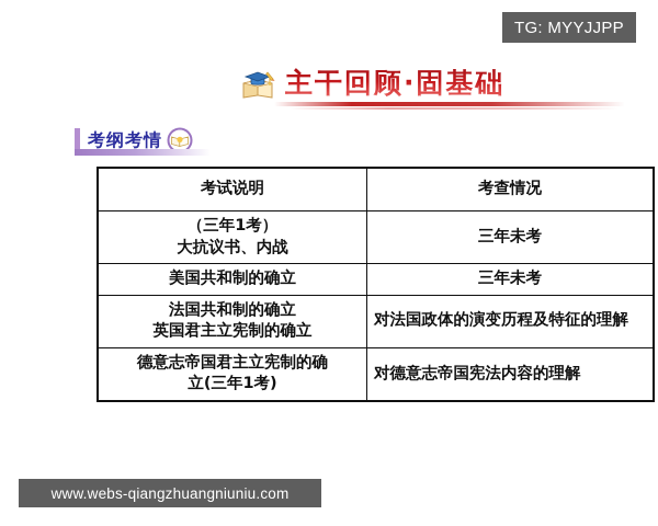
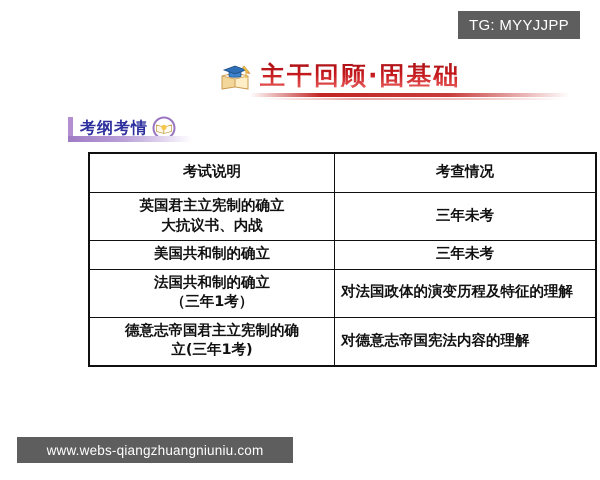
  TG: MYYJJPP
  主干回顾·固基础
  考纲考情
  考试说明	考查情况
- （三年1考） 大抗议书、内战	三年未考
+ 英国君主立宪制的确立 大抗议书、内战	三年未考
  美国共和制的确立	三年未考
- 法国共和制的确立 英国君主立宪制的确立	对法国政体的演变历程及特征的理解
+ 法国共和制的确立 （三年1考）	对法国政体的演变历程及特征的理解
  德意志帝国君主立宪制的确 立(三年1考)	对德意志帝国宪法内容的理解
  www.webs-qiangzhuangniuniu.com
